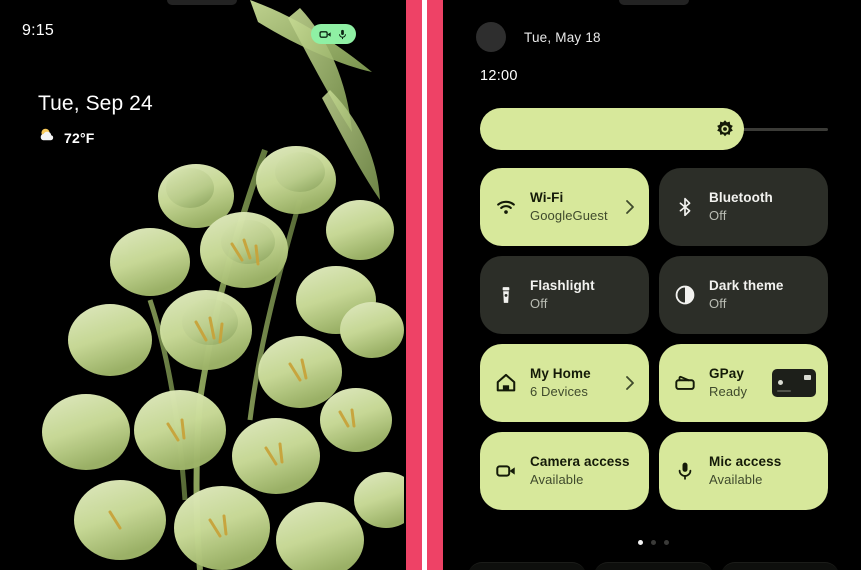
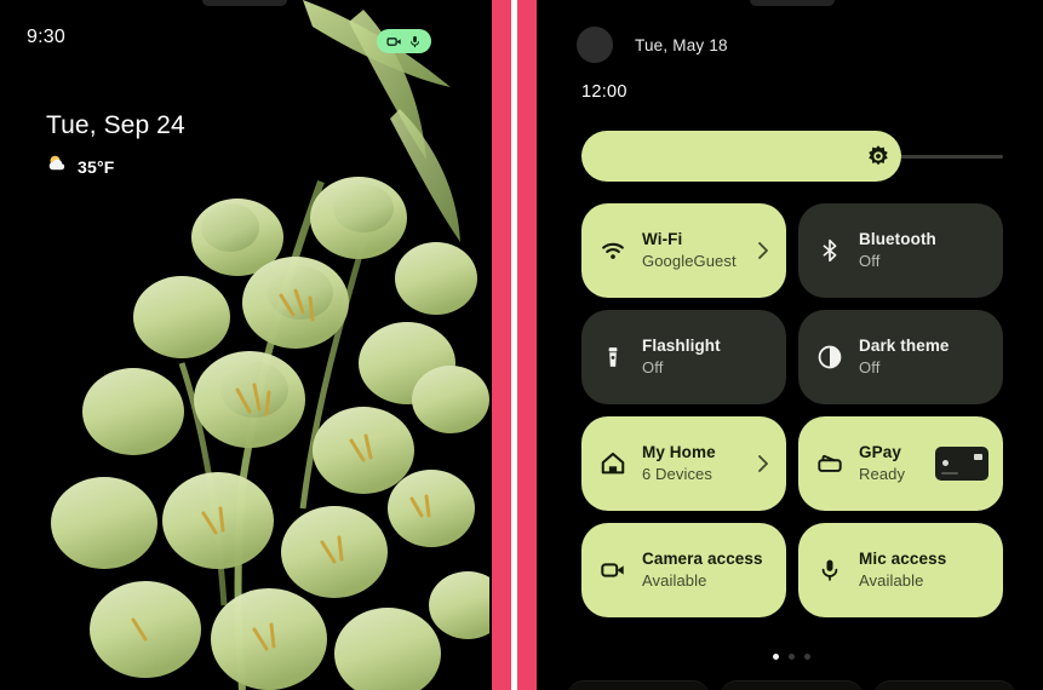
- 9:15
+ 9:30
  Tue, Sep 24
- 72°F
+ 35°F
  Tue, May 18
  12:00
  Wi-Fi
  GoogleGuest
  Bluetooth
  Off
  Flashlight
  Off
  Dark theme
  Off
  My Home
  6 Devices
  GPay
  Ready
  Camera access
  Available
  Mic access
  Available
